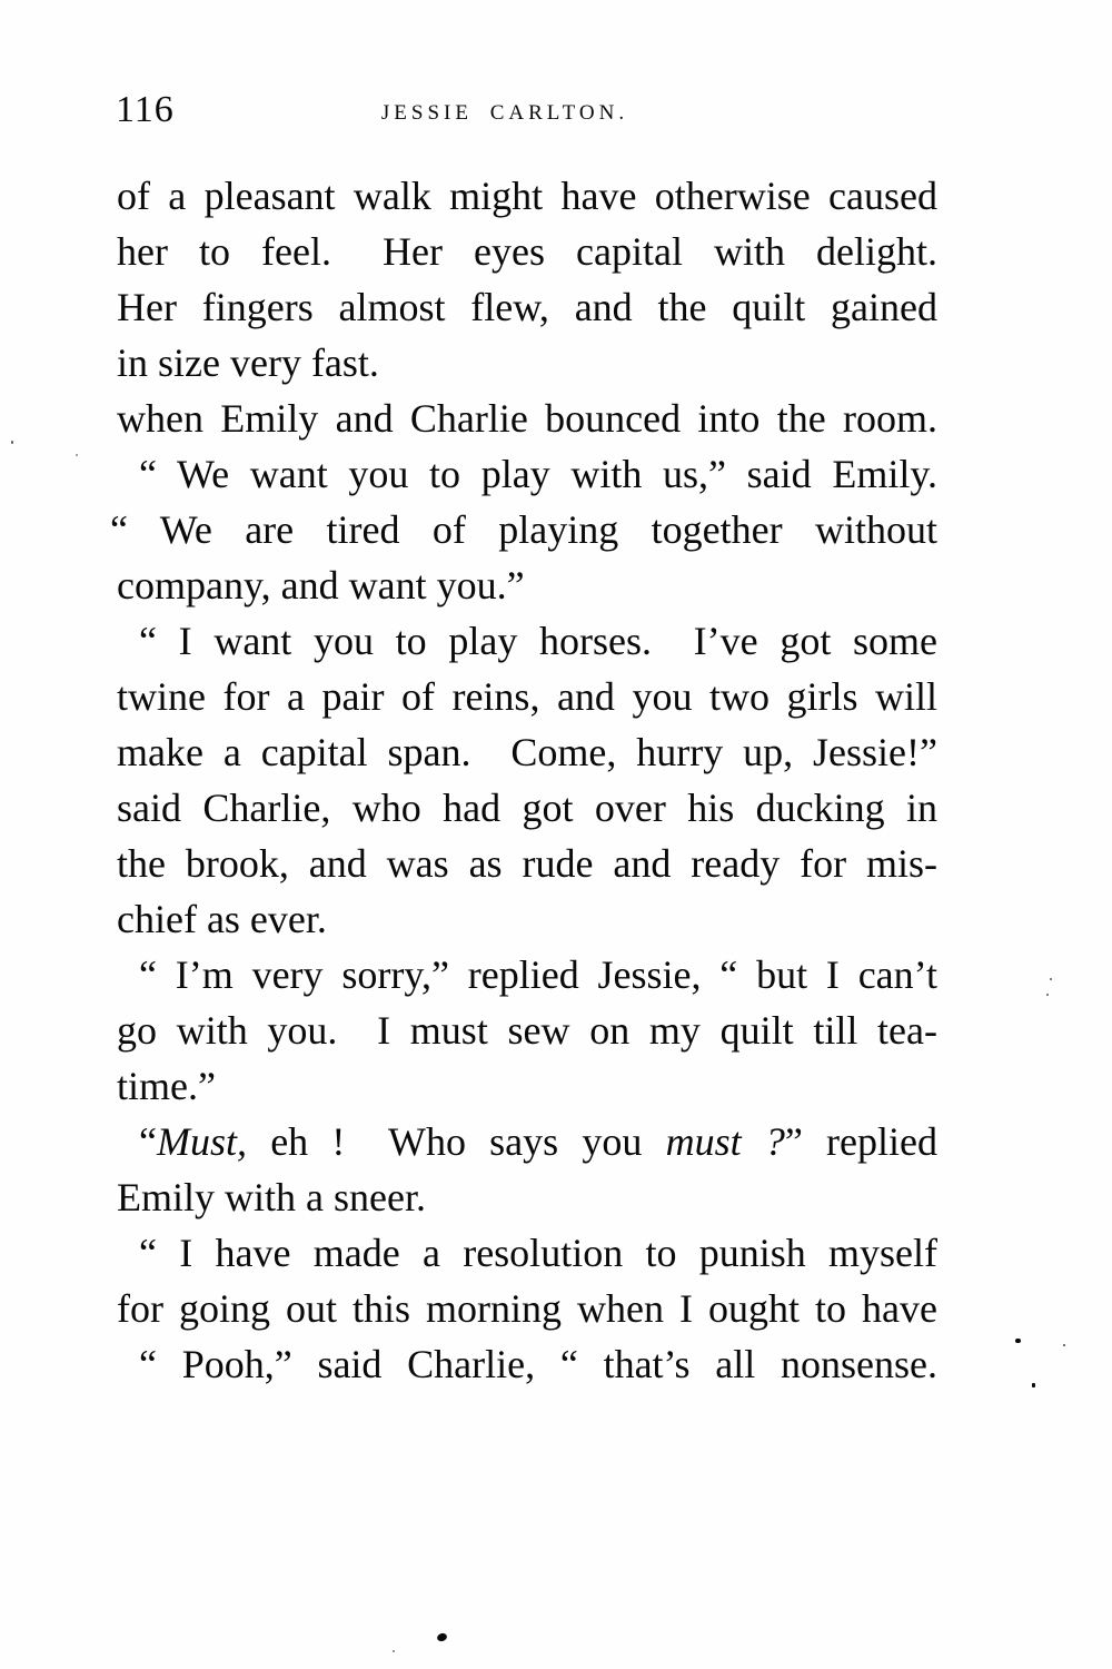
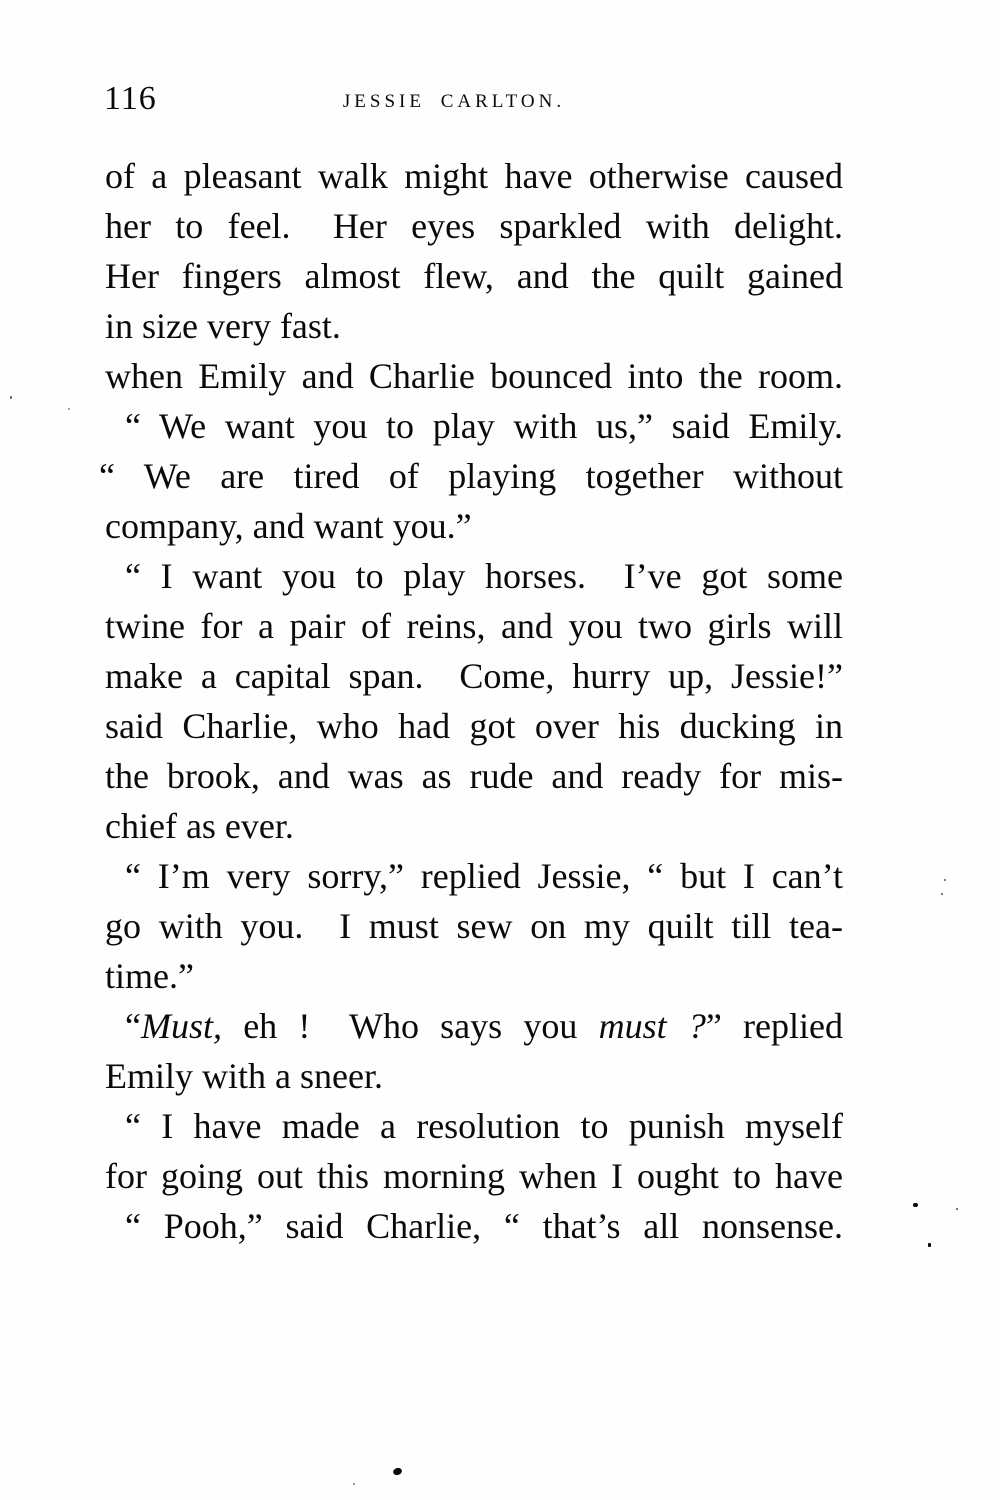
  116
  JESSIE CARLTON.
  of a pleasant walk might have otherwise caused
- her to feel. Her eyes capital with delight.
+ her to feel. Her eyes sparkled with delight.
  Her fingers almost flew, and the quilt gained
  in size very fast.
  when Emily and Charlie bounced into the room.
  “ We want you to play with us,” said Emily.
  “ We are tired of playing together without
  company, and want you.”
  “ I want you to play horses. I’ve got some
  twine for a pair of reins, and you two girls will
  make a capital span. Come, hurry up, Jessie!”
  said Charlie, who had got over his ducking in
  the brook, and was as rude and ready for mis-
  chief as ever.
  “ I’m very sorry,” replied Jessie, “ but I can’t
  go with you. I must sew on my quilt till tea-
  time.”
  “Must, eh ! Who says you must ?” replied
  Emily with a sneer.
  “ I have made a resolution to punish myself
  for going out this morning when I ought to have
  “ Pooh,” said Charlie, “ that’s all nonsense.
